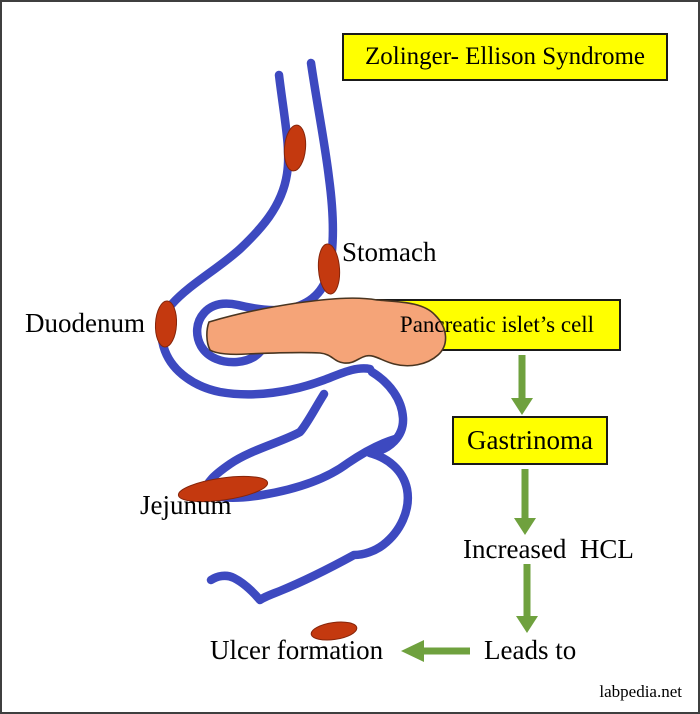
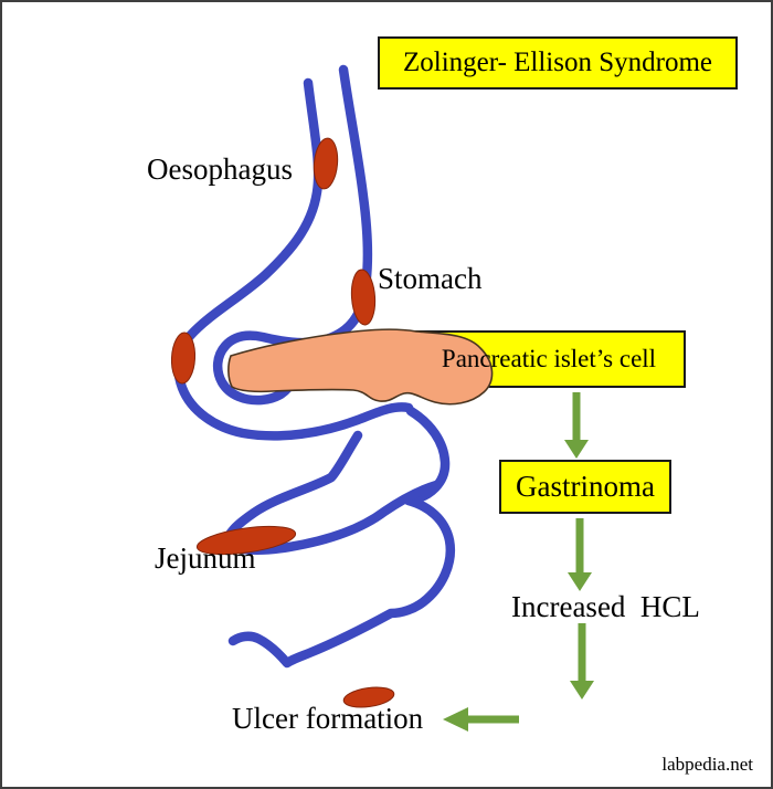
  Zolinger- Ellison Syndrome
+ Oesophagus
  Stomach
- Duodenum
  Jejunum
  Pancreatic islet’s cell
  Gastrinoma
  Increased HCL
- Leads to
  Ulcer formation
  labpedia.net
